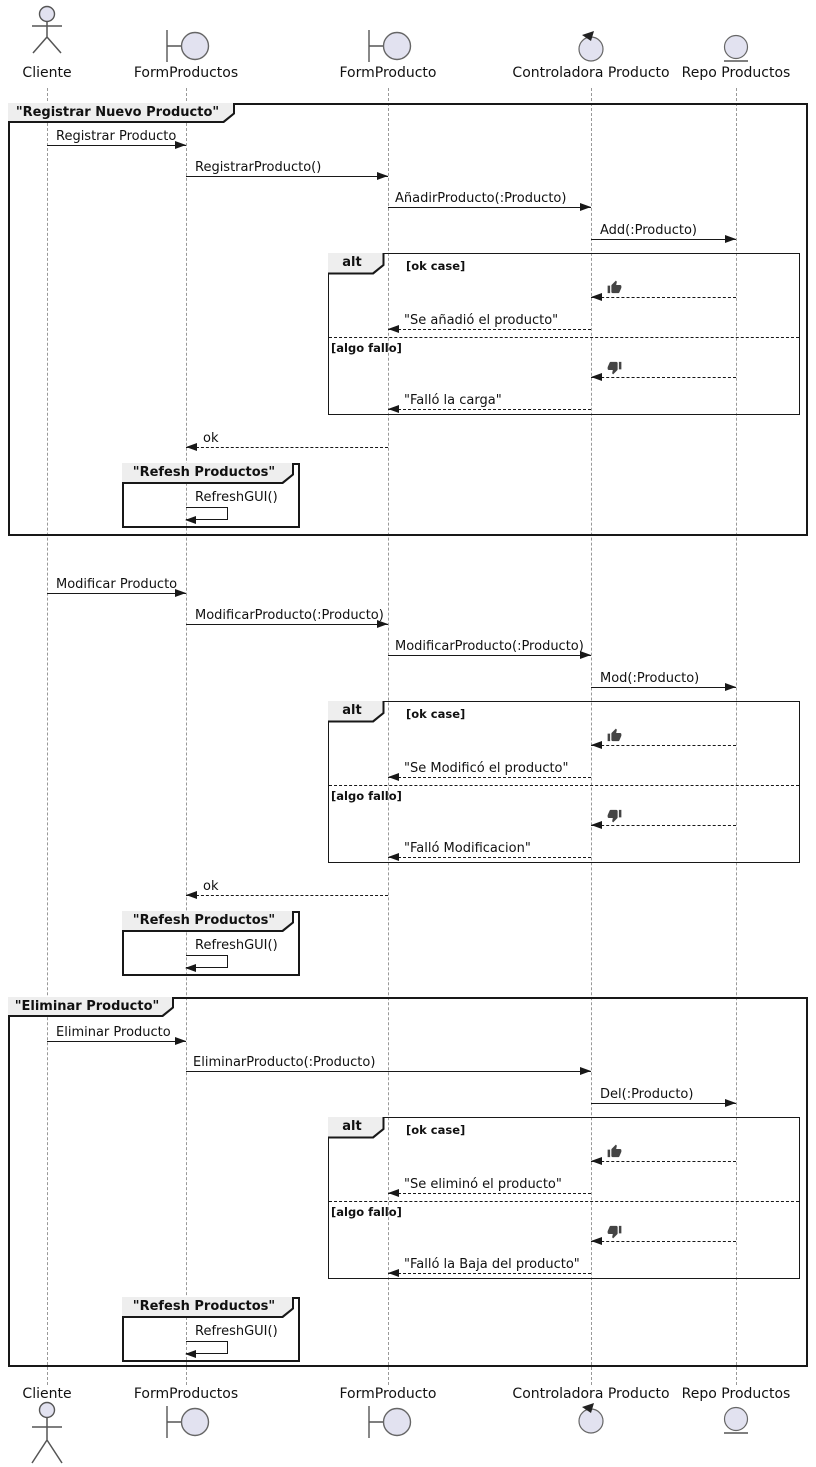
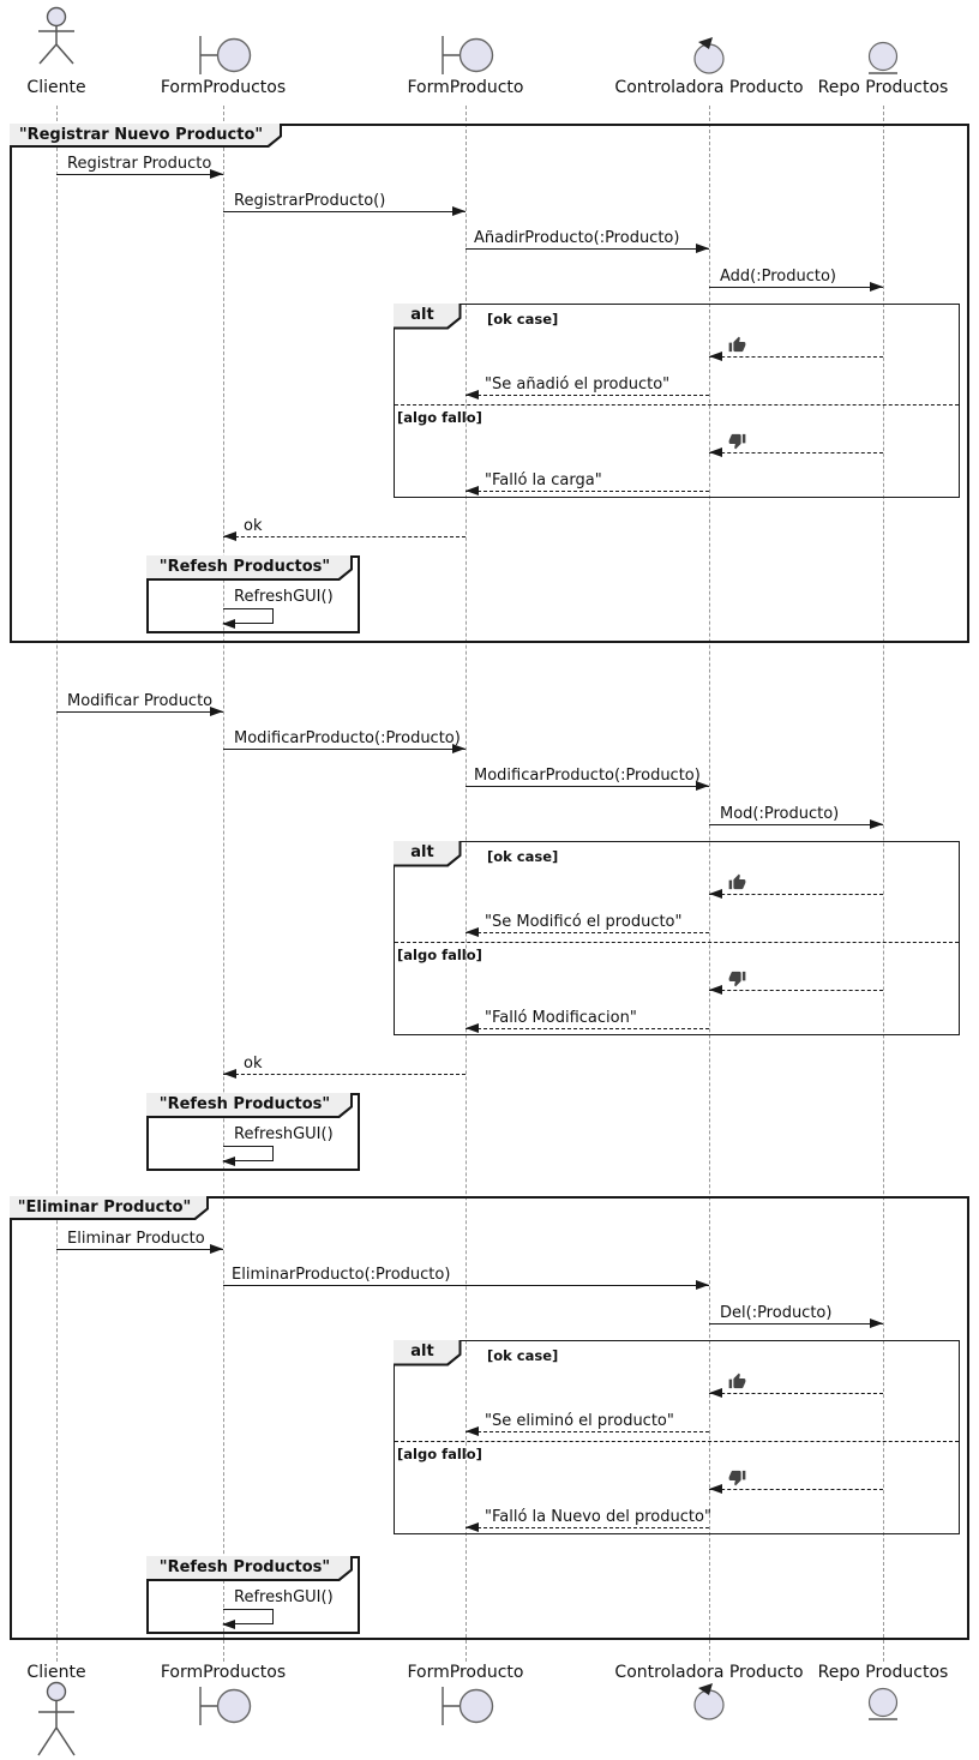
  Cliente
  FormProductos
  FormProducto
  Controladora Producto
  Repo Productos
  "Registrar Nuevo Producto"
  Registrar Producto
  RegistrarProducto()
  AñadirProducto(:Producto)
  Add(:Producto)
  alt
  [ok case]
  [algo fallo]
  "Se añadió el producto"
  "Falló la carga"
  ok
  "Refesh Productos"
  RefreshGUI()
  Modificar Producto
  ModificarProducto(:Producto)
  ModificarProducto(:Producto)
  Mod(:Producto)
  alt
  [ok case]
  [algo fallo]
  "Se Modificó el producto"
  "Falló Modificacion"
  ok
  "Refesh Productos"
  RefreshGUI()
  "Eliminar Producto"
  Eliminar Producto
  EliminarProducto(:Producto)
  Del(:Producto)
  alt
  [ok case]
  [algo fallo]
  "Se eliminó el producto"
- "Falló la Baja del producto"
+ "Falló la Nuevo del producto"
  "Refesh Productos"
  RefreshGUI()
  Cliente
  FormProductos
  FormProducto
  Controladora Producto
  Repo Productos
